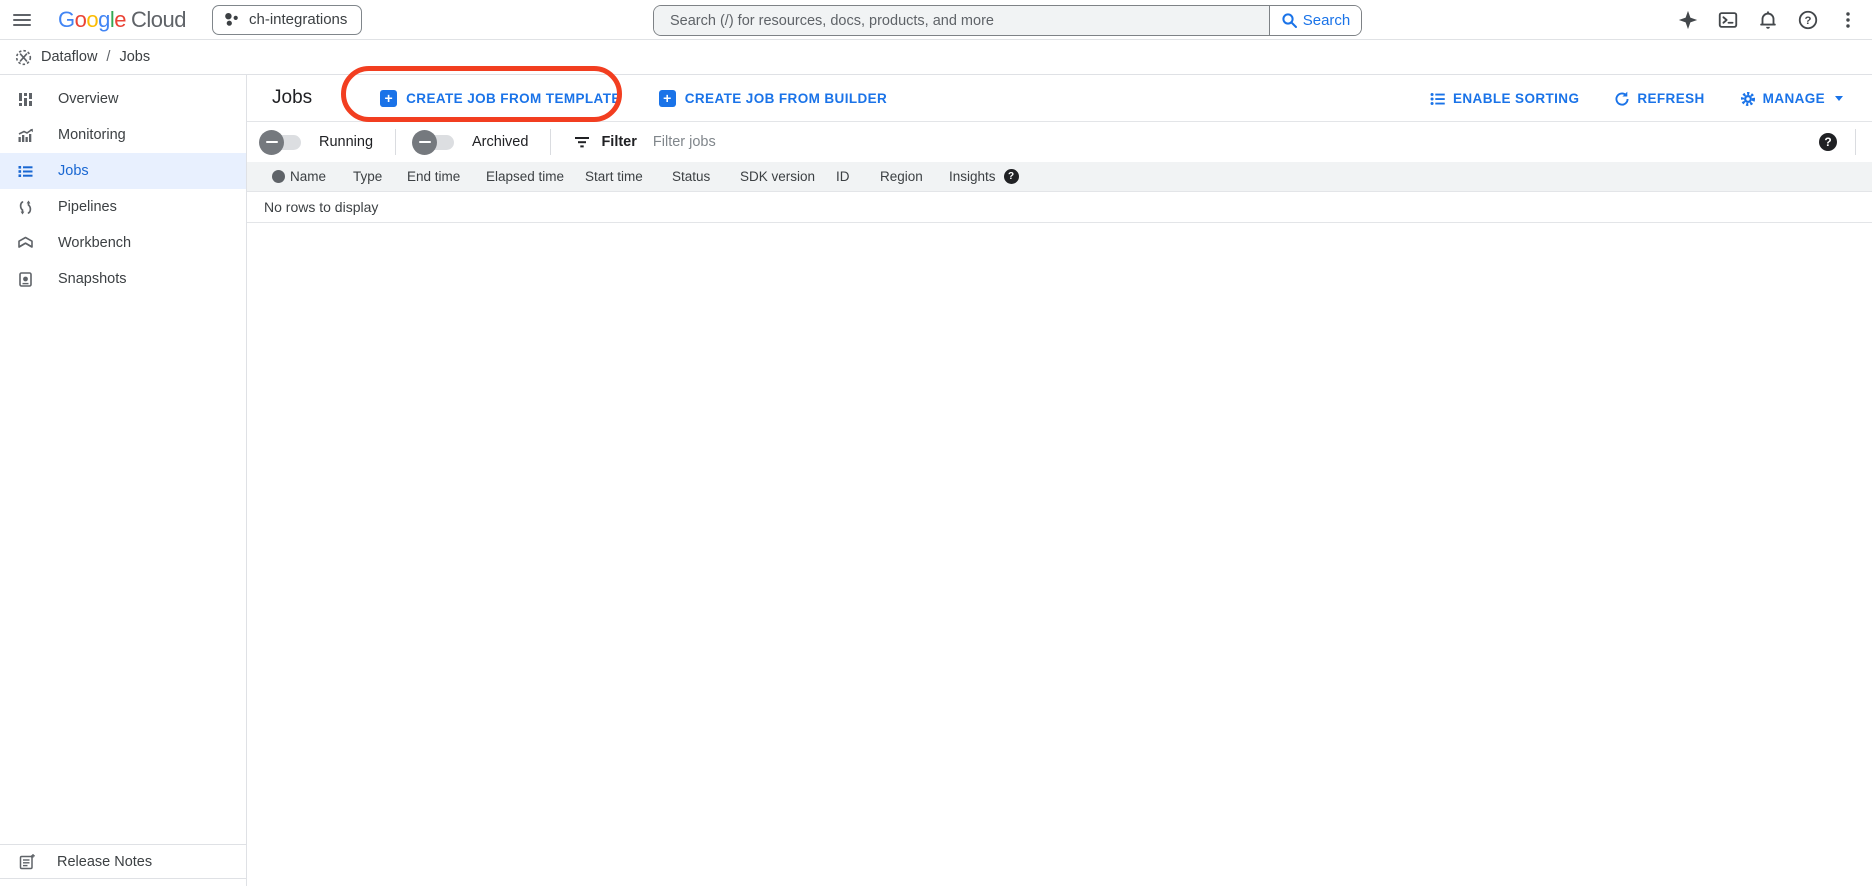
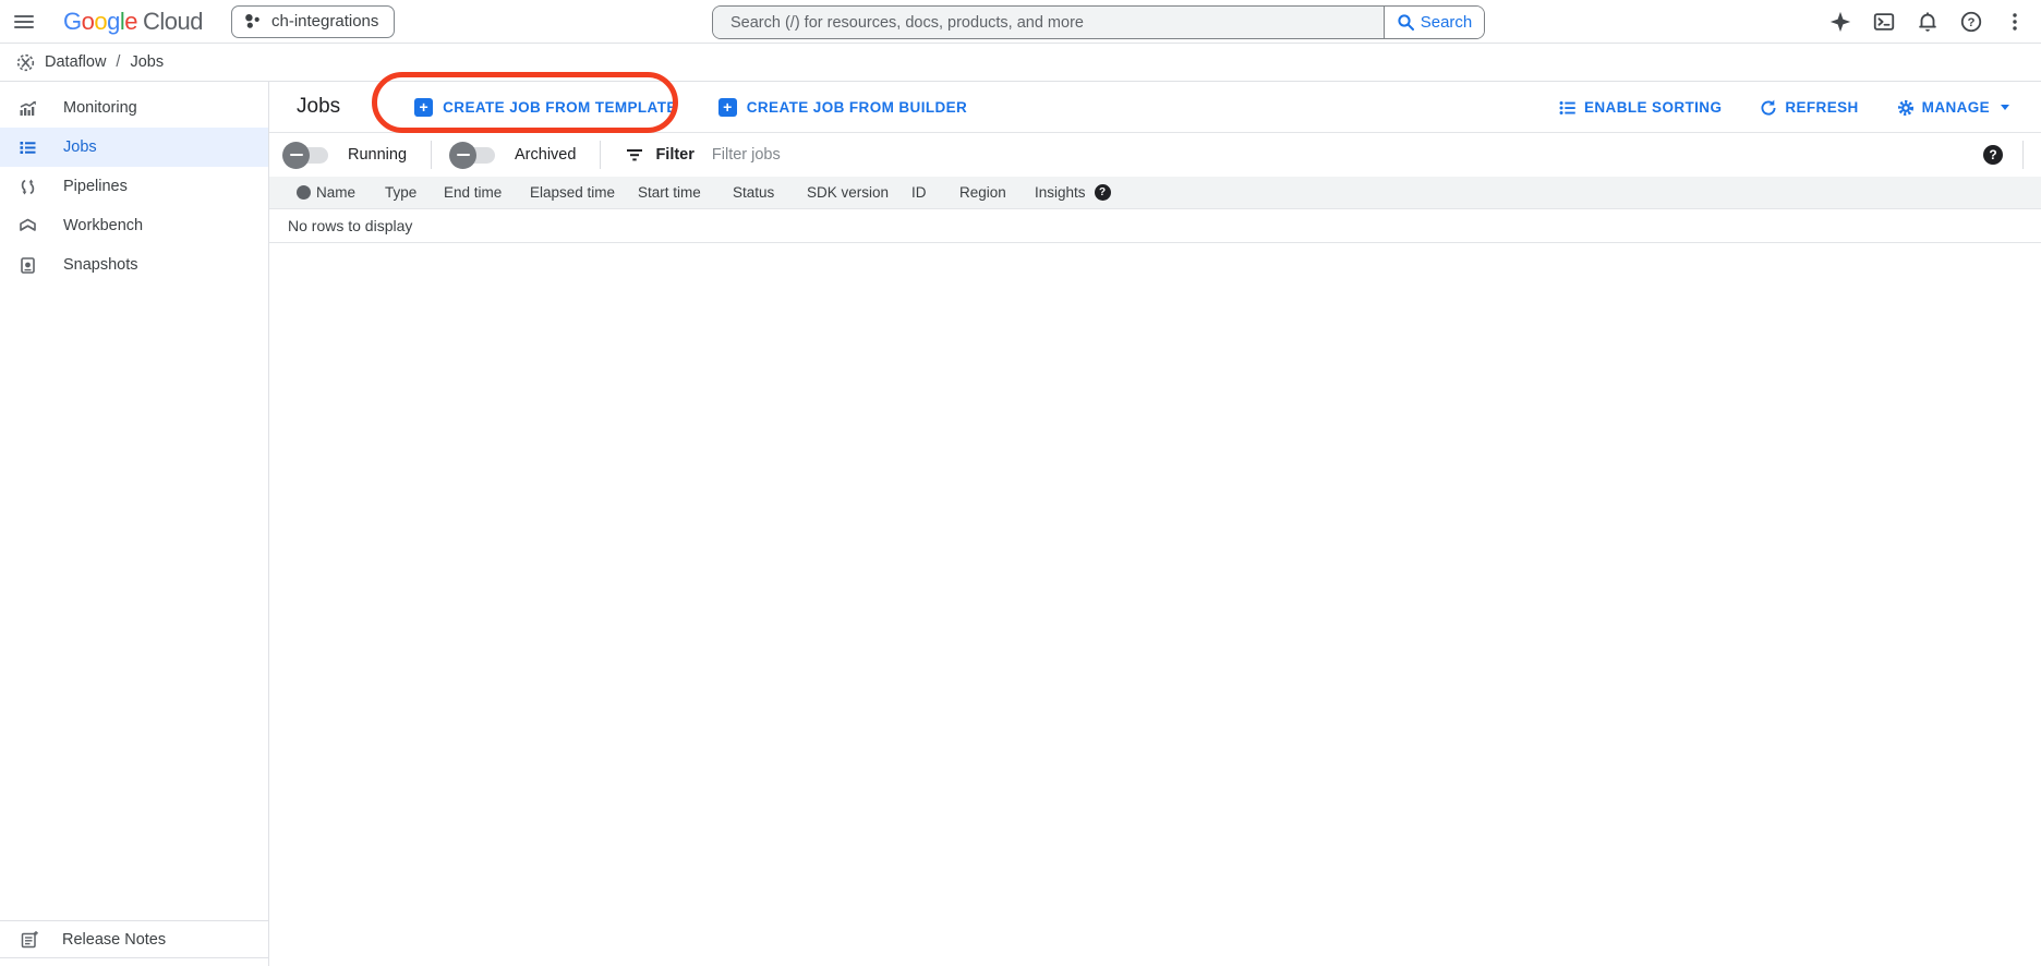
  G
  o
  o
  g
  l
  e
  Cloud
  ch-integrations
  Search (/) for resources, docs, products, and more
  Search
  ?
  Dataflow
  /
  Jobs
- Overview
  Monitoring
  Jobs
  Pipelines
  Workbench
  Snapshots
  Release Notes
  Jobs
  +
  CREATE JOB FROM TEMPLATE
  +
  CREATE JOB FROM BUILDER
  ENABLE SORTING
  REFRESH
  MANAGE
  Running
  Archived
  Filter
  Filter jobs
  ?
  Name
  Type
  End time
  Elapsed time
  Start time
  Status
  SDK version
  ID
  Region
  Insights
  ?
  No rows to display
